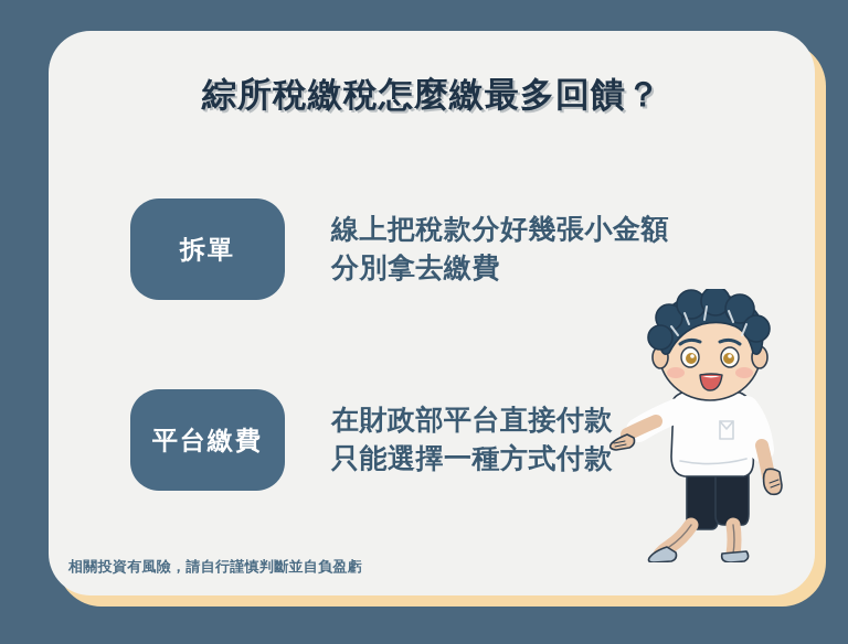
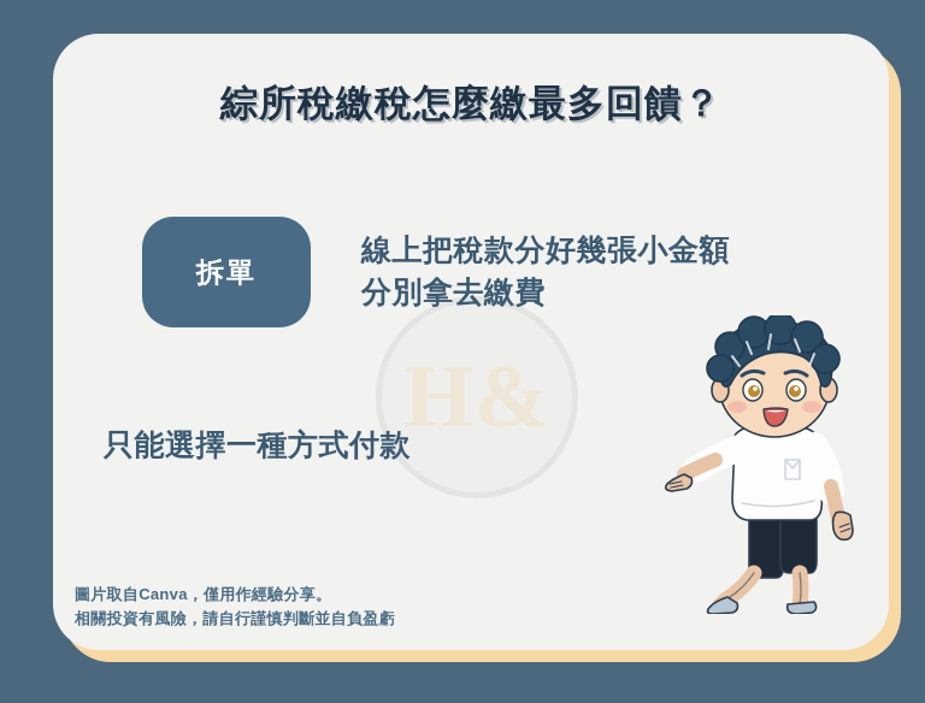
+ H&
  綜所稅繳稅怎麼繳最多回饋？
  拆單
  線上把稅款分好幾張小金額
  分別拿去繳費
- 平台繳費
- 在財政部平台直接付款
  只能選擇一種方式付款
+ 圖片取自Canva，僅用作經驗分享。
  相關投資有風險，請自行謹慎判斷並自負盈虧
